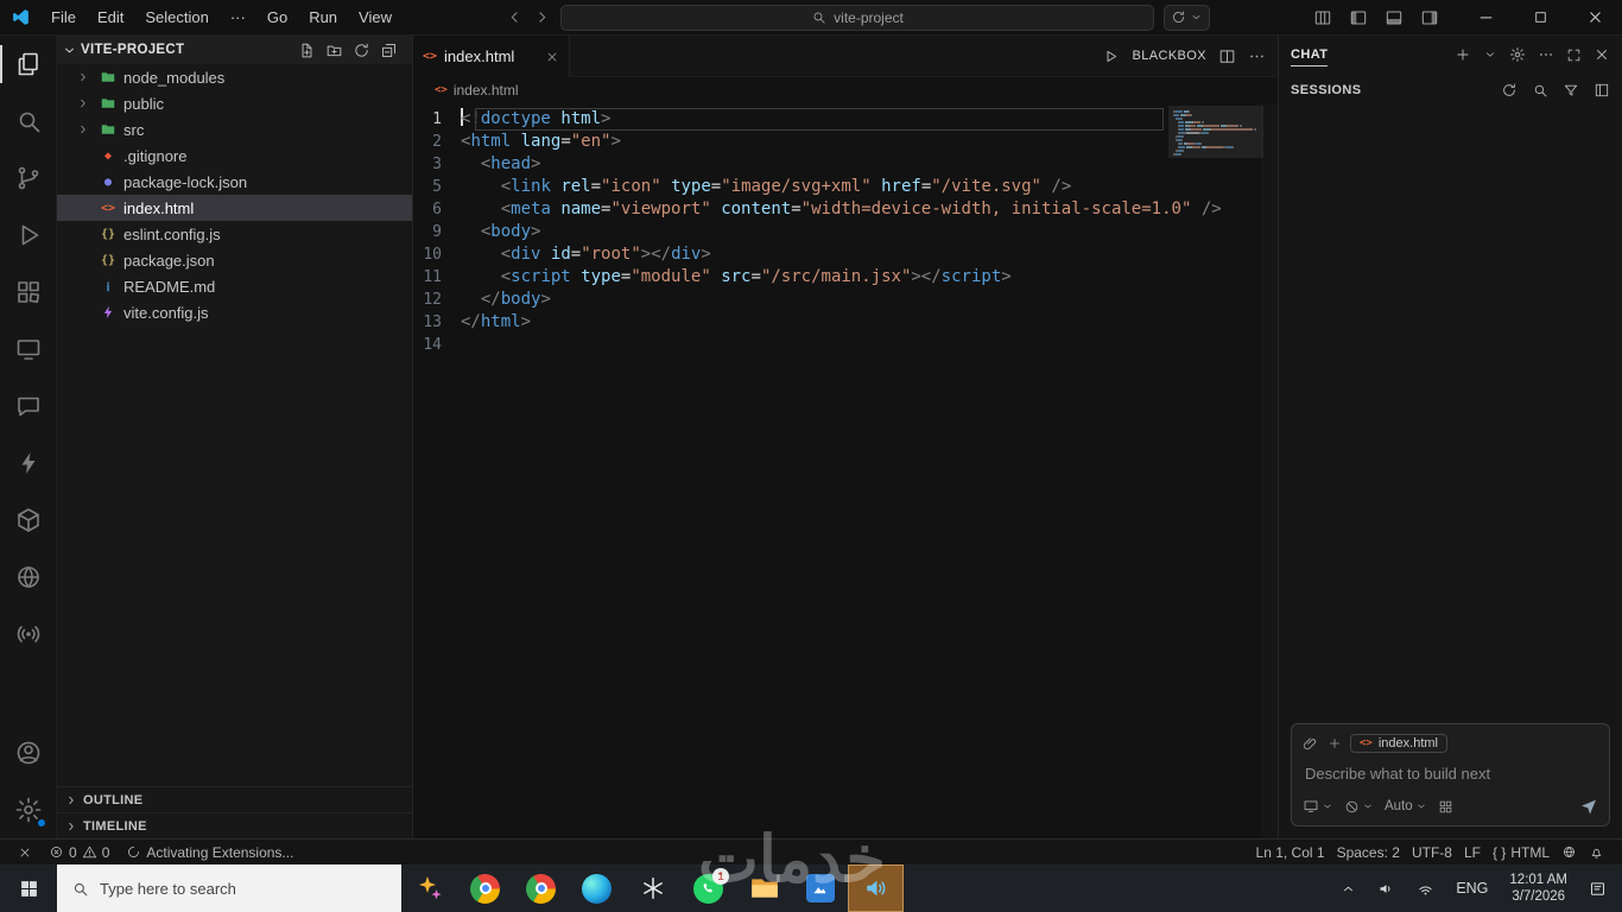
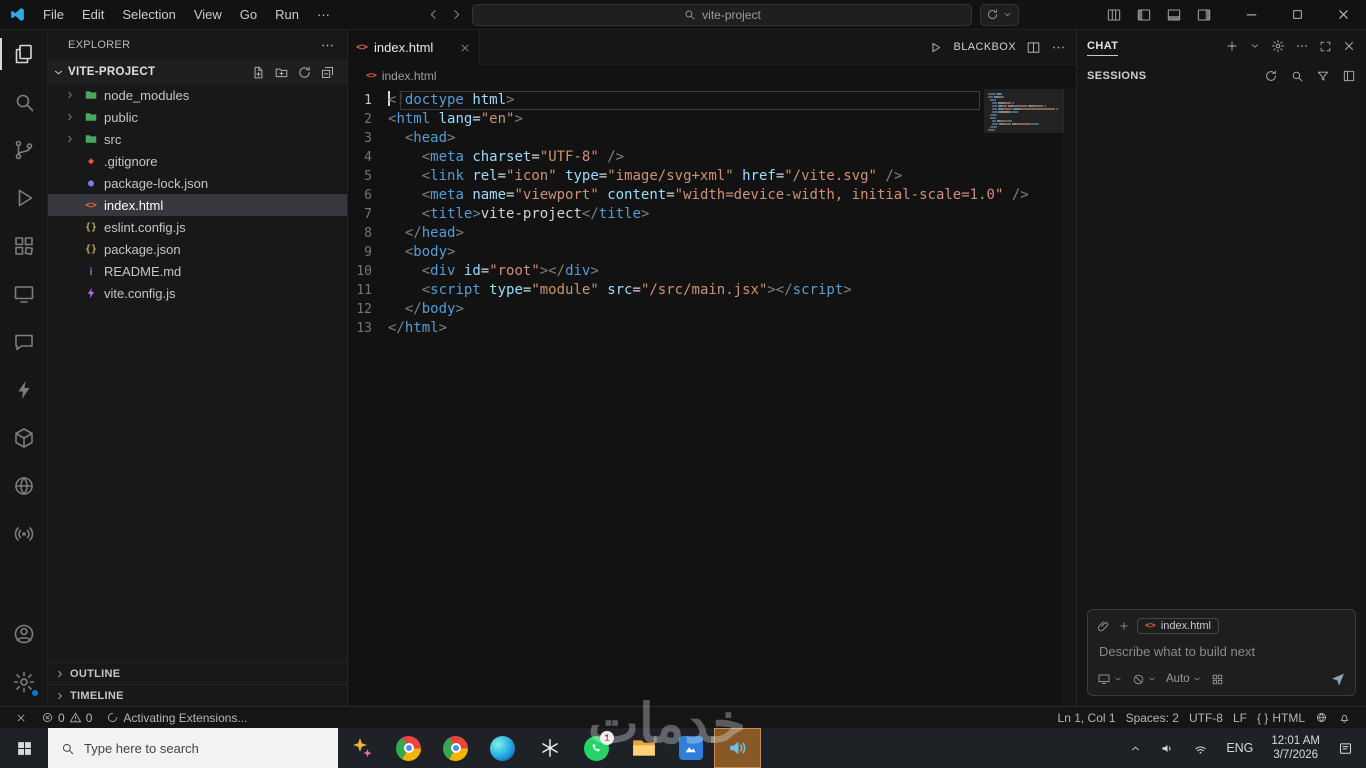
  File
  Edit
  Selection
- ···
+ View
  Go
  Run
- View
+ ···
  vite-project
+ EXPLORER
  VITE-PROJECT
  node_modules
  public
  src
  ◆
  .gitignore
  ●
  package-lock.json
  <>
  index.html
  {}
  eslint.config.js
  {}
  package.json
  ℹ
  README.md
  vite.config.js
  OUTLINE
  TIMELINE
  <>
  index.html
  BLACKBOX
  <>
  index.html
  1
  <!doctype html>
  2
  <html lang="en">
  3
  <head>
+ 4
+ <meta charset="UTF-8" />
  5
  <link rel="icon" type="image/svg+xml" href="/vite.svg" />
  6
  <meta name="viewport" content="width=device-width, initial-scale=1.0" />
+ 7
+ <title>vite-project</title>
+ 8
+ </head>
  9
  <body>
  10
  <div id="root"></div>
  11
  <script type="module" src="/src/main.jsx"></script>
  12
  </body>
  13
  </html>
- 14
  CHAT
  SESSIONS
  <>
  index.html
  Describe what to build next
  Auto
  0
  0
  Activating Extensions...
  Ln 1, Col 1
  Spaces: 2
  UTF-8
  LF
  { }
  HTML
  Type here to search
  1
  ENG
  12:01 AM
  3/7/2026
  خدمات
